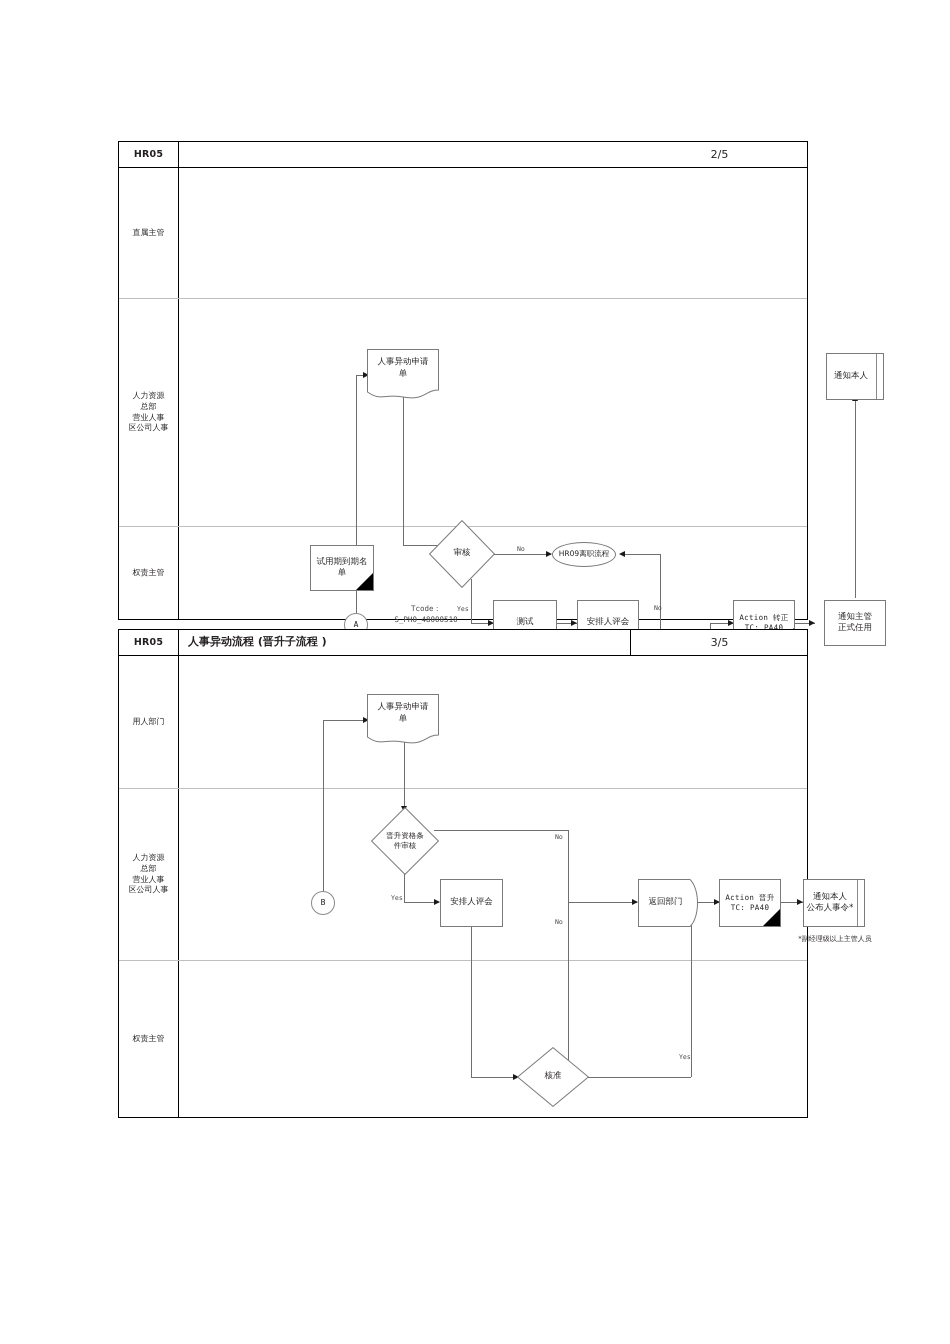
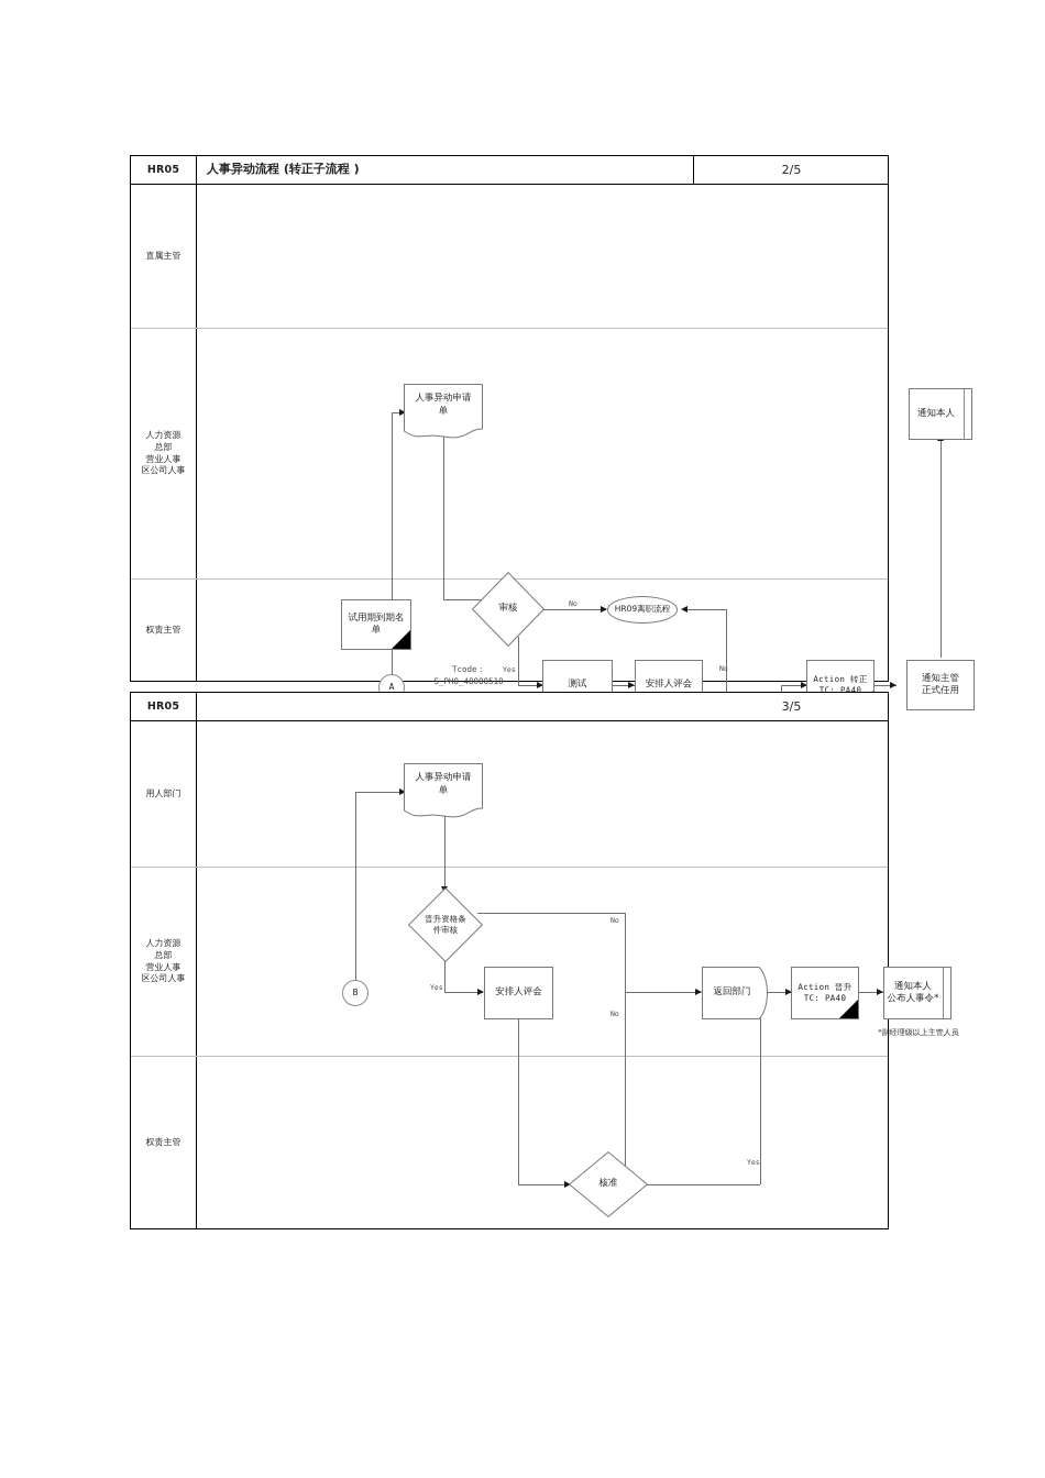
  HR05
+ 人事异动流程 (转正子流程 )
  2/5
  直属主管
  人力资源
  总部
  营业人事
  区公司人事
  权责主管
  No
  Yes
  No
  人事异动申请
  单
  通知本人
  试用期到期名
  单
  A
  Tcode：
  S_PH0_48000510
  审核
  HR09离职流程
  测试
  安排人评会
  Action 转正
  TC: PA40
  通知主管
  正式任用
  HR05
- 人事异动流程 (晋升子流程 )
  3/5
  用人部门
  人力资源
  总部
  营业人事
  区公司人事
  权责主管
  No
  No
  Yes
  Yes
  人事异动申请
  单
  B
  晋升资格条
  件审核
  安排人评会
  返回部门
  核准
  Action 晋升
  TC: PA40
  通知本人
  公布人事令*
  *副经理级以上主管人员
